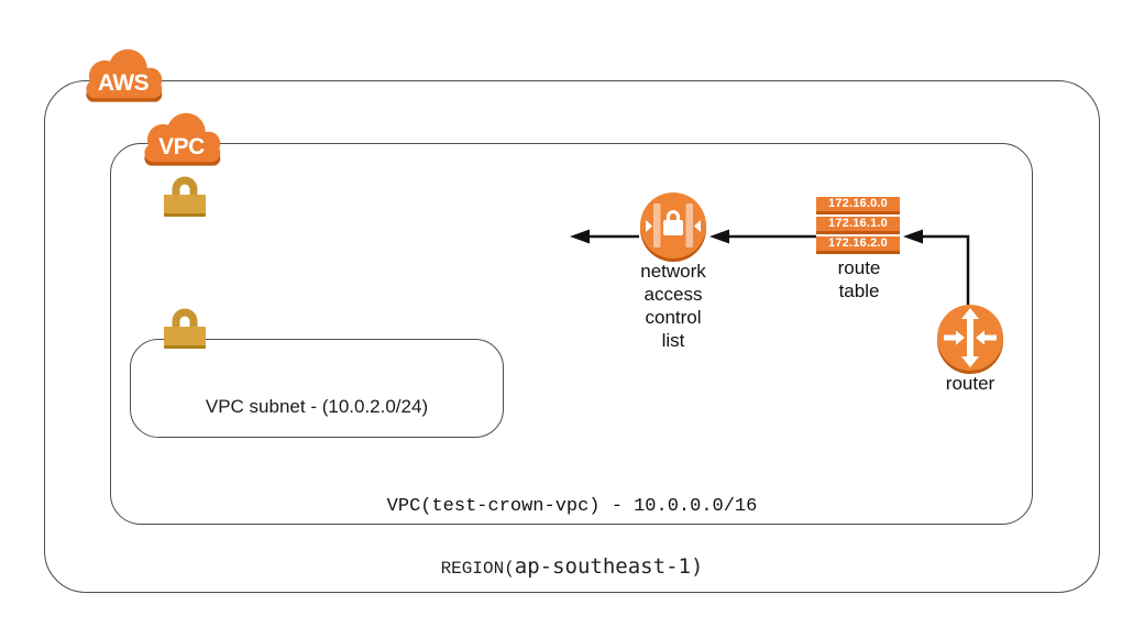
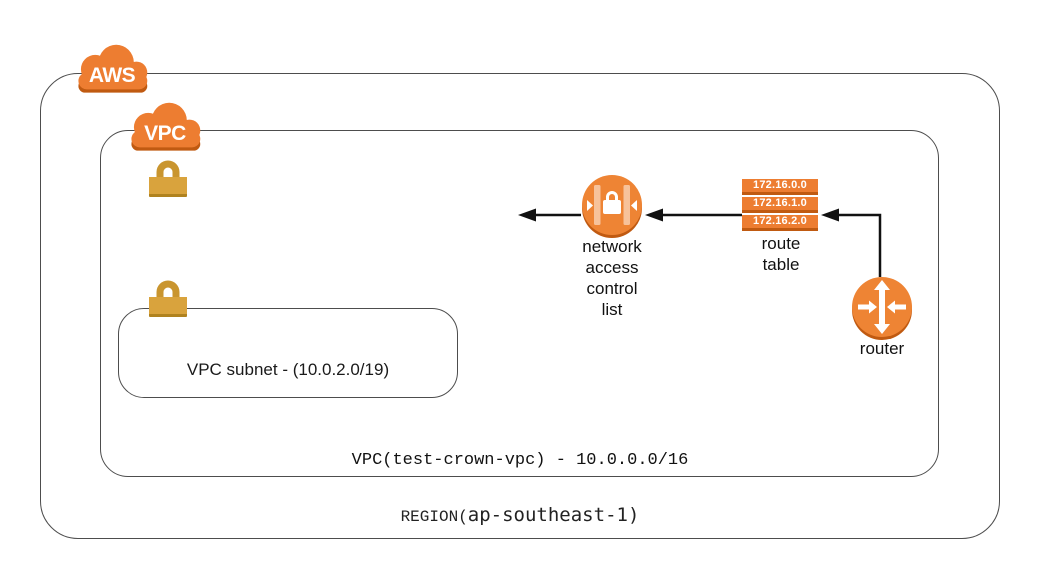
  AWS
  VPC
- VPC subnet - (10.0.2.0/24)
+ VPC subnet - (10.0.2.0/19)
  network
  access
  control
  list
  172.16.0.0
  172.16.1.0
  172.16.2.0
  route
  table
  router
  VPC(test-crown-vpc) - 10.0.0.0/16
  REGION(ap-southeast-1)
